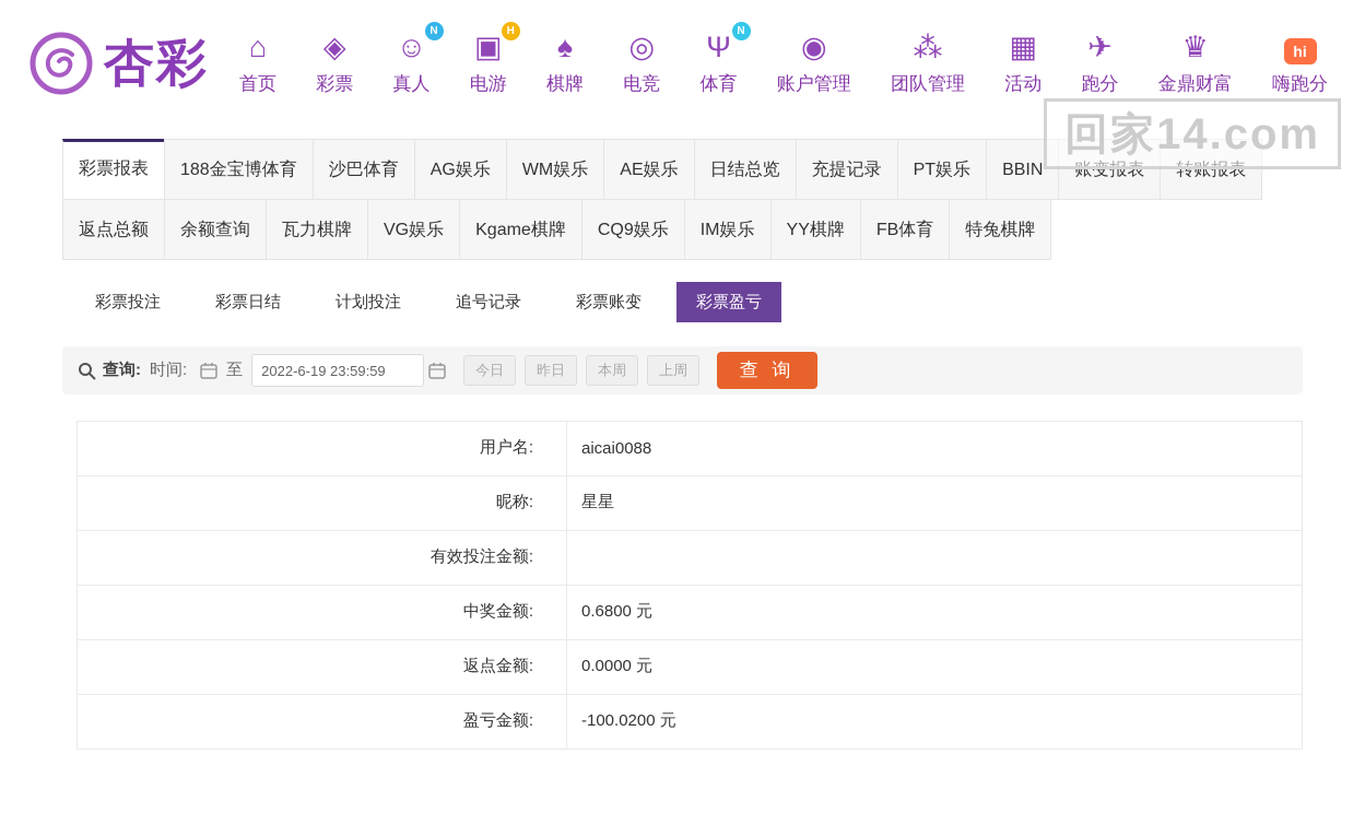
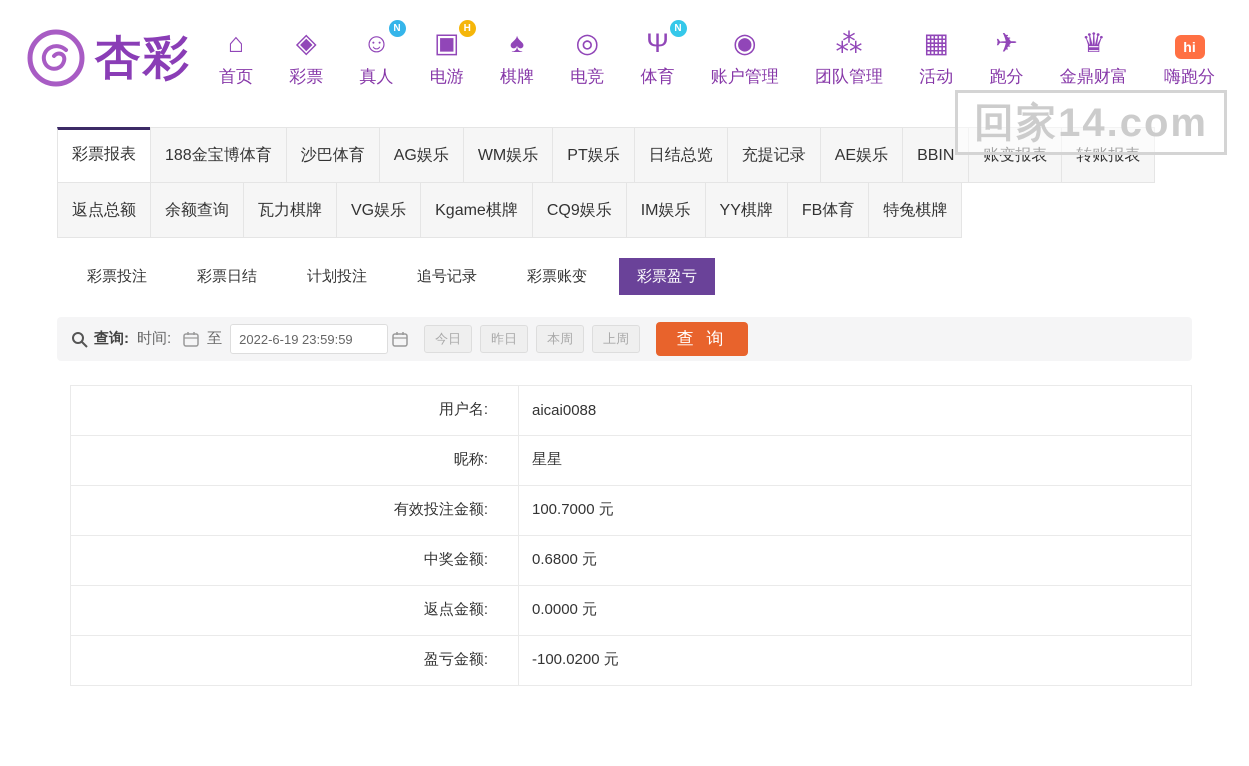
  杏彩
  ⌂
  首页
  ◈
  彩票
  ☺
  N
  真人
  ▣
  H
  电游
  ♠
  棋牌
  ◎
  电竞
  Ψ
  N
  体育
  ◉
  账户管理
  ⁂
  团队管理
  ▦
  活动
  ✈
  跑分
  ♛
  金鼎财富
  hi
  嗨跑分
  回家14.com
  彩票报表
  188金宝博体育
  沙巴体育
  AG娱乐
  WM娱乐
- AE娱乐
+ PT娱乐
  日结总览
  充提记录
- PT娱乐
+ AE娱乐
  BBIN
  账变报表
  转账报表
  返点总额
  余额查询
  瓦力棋牌
  VG娱乐
  Kgame棋牌
  CQ9娱乐
  IM娱乐
  YY棋牌
  FB体育
  特兔棋牌
  彩票投注
  彩票日结
  计划投注
  追号记录
  彩票账变
  彩票盈亏
  查询:
  时间:
  至
  2022-6-19 23:59:59
  今日
  昨日
  本周
  上周
  查 询
  用户名:
  aicai0088
  昵称:
  星星
  有效投注金额:
+ 100.7000 元
  中奖金额:
  0.6800 元
  返点金额:
  0.0000 元
  盈亏金额:
  -100.0200 元
